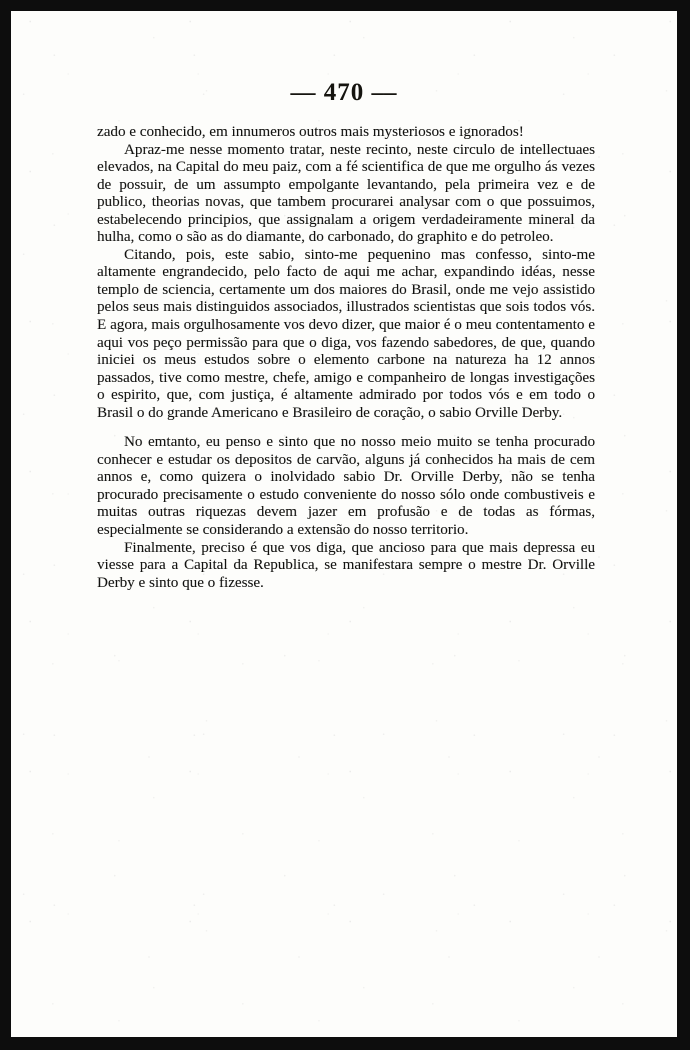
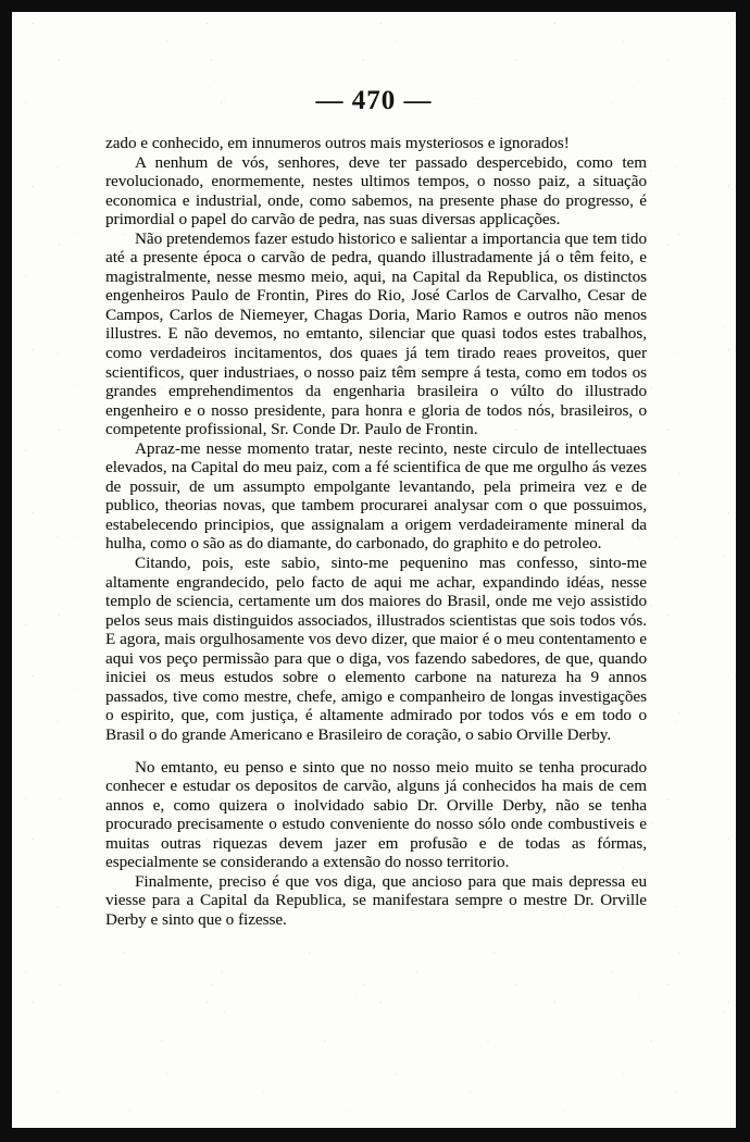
  — 470 —
  zado e conhecido, em innumeros outros mais mysteriosos e ignorados!
+ A nenhum de vós, senhores, deve ter passado despercebido, como tem revolucionado, enormemente, nestes ultimos tempos, o nosso paiz, a situação economica e industrial, onde, como sabemos, na presente phase do progresso, é primordial o papel do carvão de pedra, nas suas diversas applicações.
+ Não pretendemos fazer estudo historico e salientar a importancia que tem tido até a presente época o carvão de pedra, quando illustradamente já o têm feito, e magistralmente, nesse mesmo meio, aqui, na Capital da Republica, os distinctos engenheiros Paulo de Frontin, Pires do Rio, José Carlos de Carvalho, Cesar de Campos, Carlos de Niemeyer, Chagas Doria, Mario Ramos e outros não menos illustres. E não devemos, no emtanto, silenciar que quasi todos estes trabalhos, como verdadeiros incitamentos, dos quaes já tem tirado reaes proveitos, quer scientificos, quer industriaes, o nosso paiz têm sempre á testa, como em todos os grandes emprehendimentos da engenharia brasileira o vúlto do illustrado engenheiro e o nosso presidente, para honra e gloria de todos nós, brasileiros, o competente profissional, Sr. Conde Dr. Paulo de Frontin.
  Apraz-me nesse momento tratar, neste recinto, neste circulo de intellectuaes elevados, na Capital do meu paiz, com a fé scientifica de que me orgulho ás vezes de possuir, de um assumpto empolgante levantando, pela primeira vez e de publico, theorias novas, que tambem procurarei analysar com o que possuimos, estabelecendo principios, que assignalam a origem verdadeiramente mineral da hulha, como o são as do diamante, do carbonado, do graphito e do petroleo.
- Citando, pois, este sabio, sinto-me pequenino mas confesso, sinto-me altamente engrandecido, pelo facto de aqui me achar, expandindo idéas, nesse templo de sciencia, certamente um dos maiores do Brasil, onde me vejo assistido pelos seus mais distinguidos associados, illustrados scientistas que sois todos vós. E agora, mais orgulhosamente vos devo dizer, que maior é o meu contentamento e aqui vos peço permissão para que o diga, vos fazendo sabedores, de que, quando iniciei os meus estudos sobre o elemento carbone na natureza ha 12 annos passados, tive como mestre, chefe, amigo e companheiro de longas investigações o espirito, que, com justiça, é altamente admirado por todos vós e em todo o Brasil o do grande Americano e Brasileiro de coração, o sabio Orville Derby.
+ Citando, pois, este sabio, sinto-me pequenino mas confesso, sinto-me altamente engrandecido, pelo facto de aqui me achar, expandindo idéas, nesse templo de sciencia, certamente um dos maiores do Brasil, onde me vejo assistido pelos seus mais distinguidos associados, illustrados scientistas que sois todos vós. E agora, mais orgulhosamente vos devo dizer, que maior é o meu contentamento e aqui vos peço permissão para que o diga, vos fazendo sabedores, de que, quando iniciei os meus estudos sobre o elemento carbone na natureza ha 9 annos passados, tive como mestre, chefe, amigo e companheiro de longas investigações o espirito, que, com justiça, é altamente admirado por todos vós e em todo o Brasil o do grande Americano e Brasileiro de coração, o sabio Orville Derby.
  No emtanto, eu penso e sinto que no nosso meio muito se tenha procurado conhecer e estudar os depositos de carvão, alguns já conhecidos ha mais de cem annos e, como quizera o inolvidado sabio Dr. Orville Derby, não se tenha procurado precisamente o estudo conveniente do nosso sólo onde combustiveis e muitas outras riquezas devem jazer em profusão e de todas as fórmas, especialmente se considerando a extensão do nosso territorio.
  Finalmente, preciso é que vos diga, que ancioso para que mais depressa eu viesse para a Capital da Republica, se manifestara sempre o mestre Dr. Orville Derby e sinto que o fizesse.
